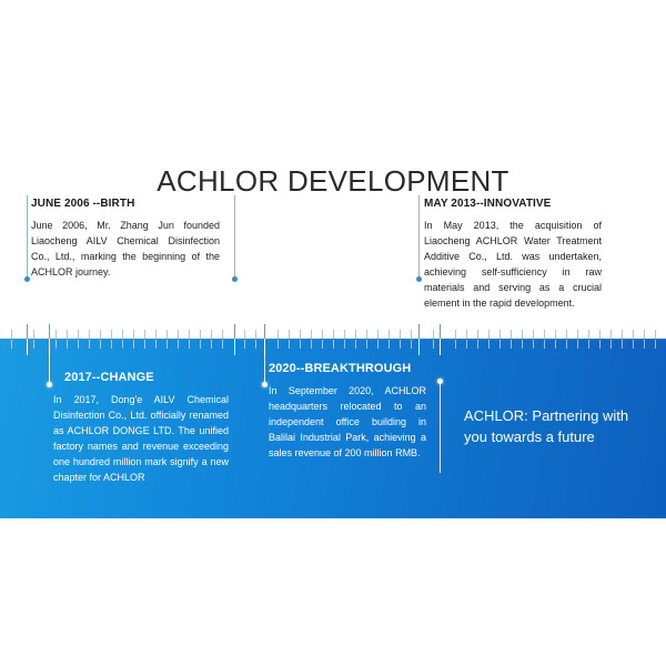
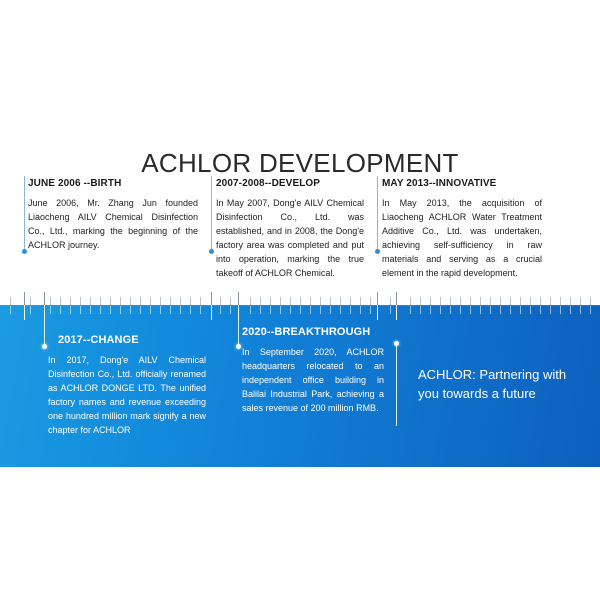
  ACHLOR DEVELOPMENT
  JUNE 2006 --BIRTH
  June 2006, Mr. Zhang Jun founded Liaocheng AILV Chemical Disinfection Co., Ltd., marking the beginning of the ACHLOR journey.
+ 2007-2008--DEVELOP
+ In May 2007, Dong'e AILV Chemical Disinfection Co., Ltd. was established, and in 2008, the Dong'e factory area was completed and put into operation, marking the true takeoff of ACHLOR Chemical.
  MAY 2013--INNOVATIVE
  In May 2013, the acquisition of Liaocheng ACHLOR Water Treatment Additive Co., Ltd. was undertaken, achieving self-sufficiency in raw materials and serving as a crucial element in the rapid development.
  2017--CHANGE
  In 2017, Dong'e AILV Chemical Disinfection Co., Ltd. officially renamed as ACHLOR DONGE LTD. The unified factory names and revenue exceeding one hundred million mark signify a new chapter for ACHLOR
  2020--BREAKTHROUGH
  In September 2020, ACHLOR headquarters relocated to an independent office building in Balilai Industrial Park, achieving a sales revenue of 200 million RMB.
  ACHLOR: Partnering with you towards a future
